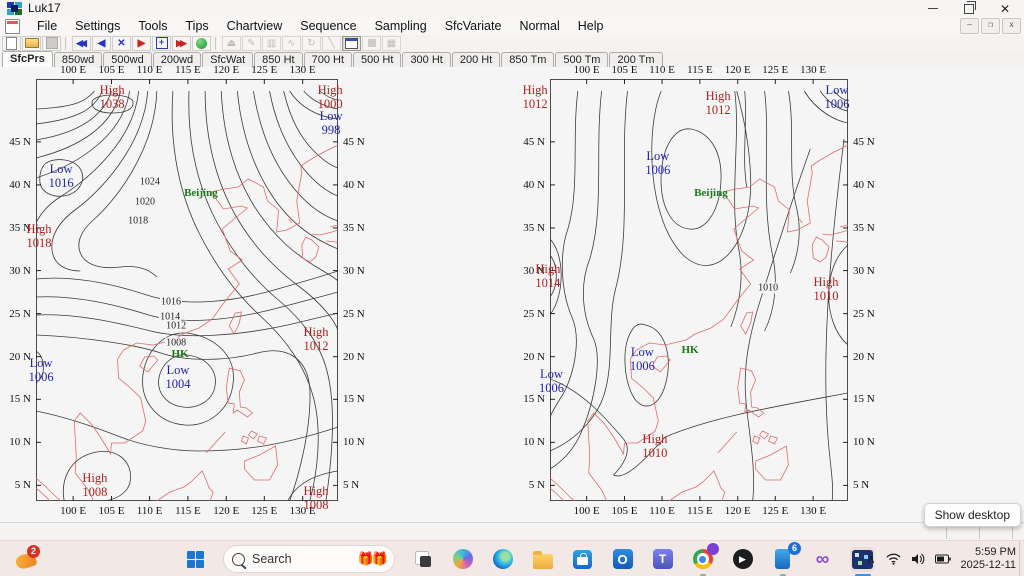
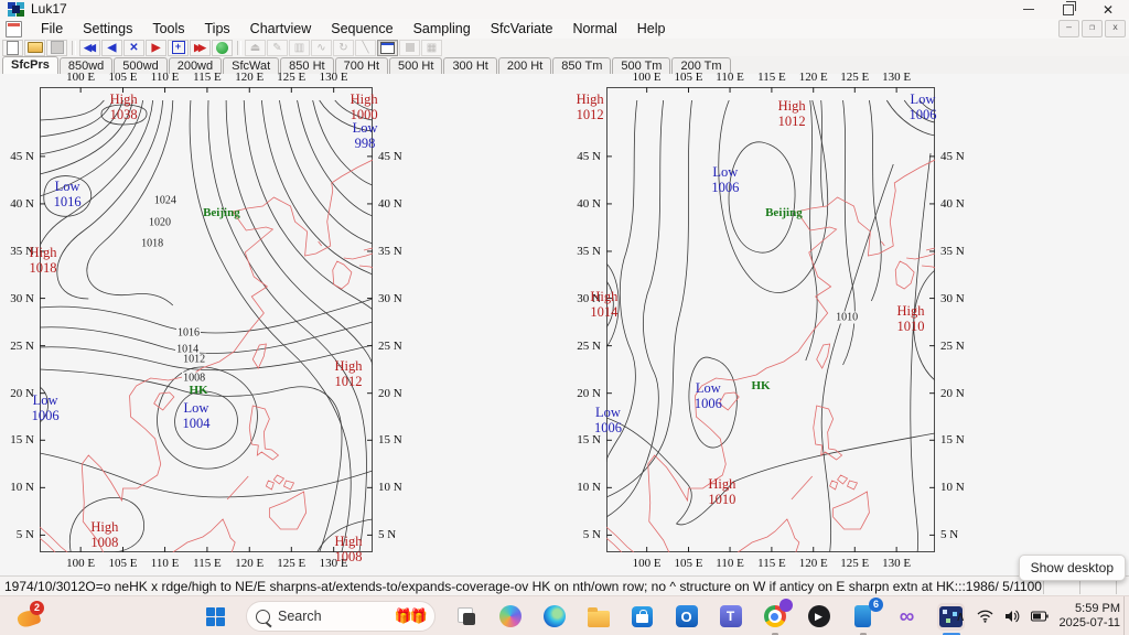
  Luk17
  ✕
  File
  Settings
  Tools
  Tips
  Chartview
  Sequence
  Sampling
  SfcVariate
  Normal
  Help
  –
  ❐
  x
  ◀◀
  ◀
  ✕
  ▶
  +
  ▶▶
  ⏏
  ✎
  ▥
  ∿
  ↻
  ╲
  ▦
  SfcPrs
  850wd
  500wd
  200wd
  SfcWat
  850 Ht
  700 Ht
  500 Ht
  300 Ht
  200 Ht
  850 Tm
  500 Tm
  200 Tm
  100 E
  100 E
  105 E
  105 E
  110 E
  110 E
  115 E
  115 E
  120 E
  120 E
  125 E
  125 E
  130 E
  130 E
  45 N
  45 N
  40 N
  40 N
  35 N
  35 N
  30 N
  30 N
  25 N
  25 N
  20 N
  20 N
  15 N
  15 N
  10 N
  10 N
  5 N
  5 N
  High
  1038
  High
  1000
  Low
  998
  Low
  1016
  Beijing
  High
  1018
  1024
  1020
  1018
  1016
  1014
  1012
  1008
  High
  1012
  Low
  1006
  HK
  Low
  1004
  High
  1008
  High
  1008
  100 E
  100 E
  105 E
  105 E
  110 E
  110 E
  115 E
  115 E
  120 E
  120 E
  125 E
  125 E
  130 E
  130 E
  45 N
  45 N
  40 N
  40 N
  35 N
  35 N
  30 N
  30 N
  25 N
  25 N
  20 N
  20 N
  15 N
  15 N
  10 N
  10 N
  5 N
  5 N
  High
  1012
  High
  1012
  Low
  1006
  Low
  1006
  Beijing
  High
  1014
  1010
  High
  1010
  Low
  1006
  HK
  Low
  1006
  High
  1010
+ 1974/10/3012O=o neHK x rdge/high to NE/E sharpns-at/extends-to/expands-coverage-ov HK on nth/own row; no ^ structure on W if anticy on E sharpn extn at HK:::1986/ 5/1100
  Show desktop
  2
  Search
  🎁🎁
  O
  T
  ▶
  6
  ∞
  ∧
  5:59 PM
- 2025-12-11
+ 2025-07-11
